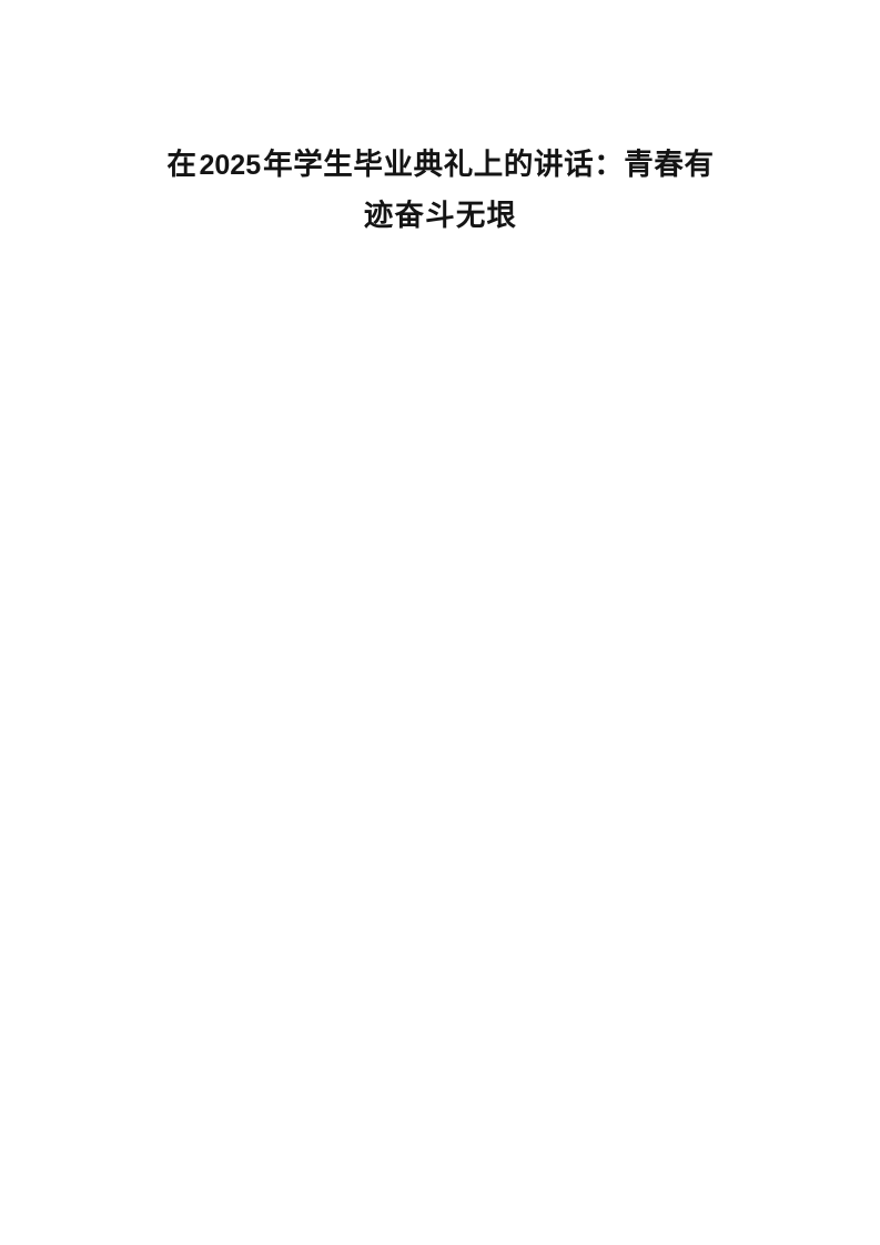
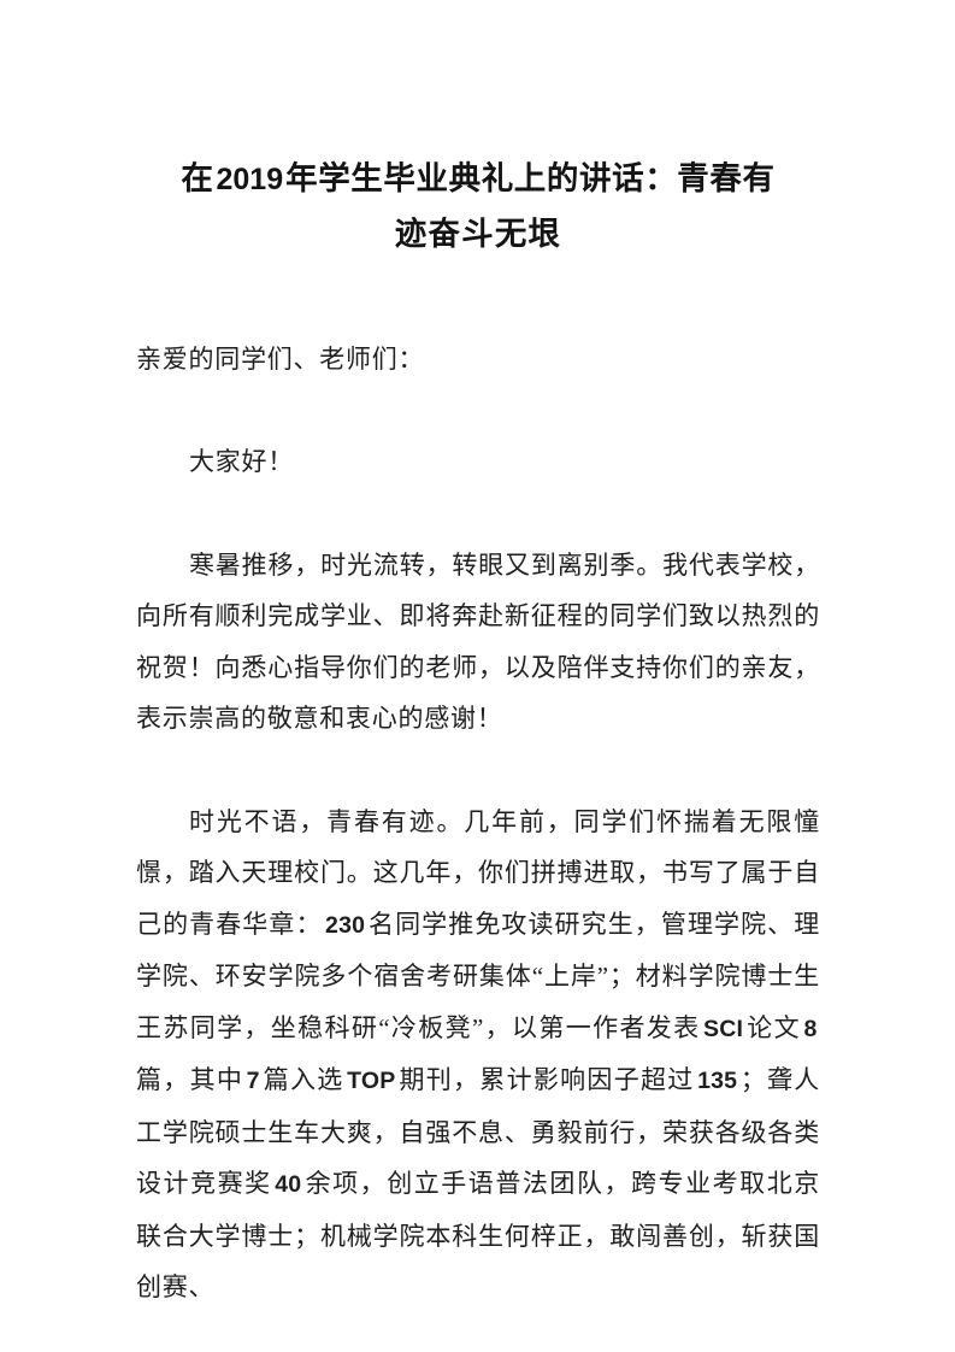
- 在2025年学生毕业典礼上的讲话：青春有
+ 在2019年学生毕业典礼上的讲话：青春有
  迹奋斗无垠
+ 亲爱的同学们、老师们：
+ 大家好！
+ 寒暑推移，时光流转，转眼又到离别季。我代表学校，向所有顺利完成学业、即将奔赴新征程的同学们致以热烈的祝贺！向悉心指导你们的老师，以及陪伴支持你们的亲友，表示崇高的敬意和衷心的感谢！
+ 时光不语，青春有迹。几年前，同学们怀揣着无限憧憬，踏入天理校门。这几年，你们拼搏进取，书写了属于自己的青春华章：230名同学推免攻读研究生，管理学院、理学院、环安学院多个宿舍考研集体“上岸”；材料学院博士生王苏同学，坐稳科研“冷板凳”，以第一作者发表SCI论文8篇，其中7篇入选TOP期刊，累计影响因子超过135；聋人工学院硕士生车大爽，自强不息、勇毅前行，荣获各级各类设计竞赛奖40余项，创立手语普法团队，跨专业考取北京联合大学博士；机械学院本科生何梓正，敢闯善创，斩获国创赛、
